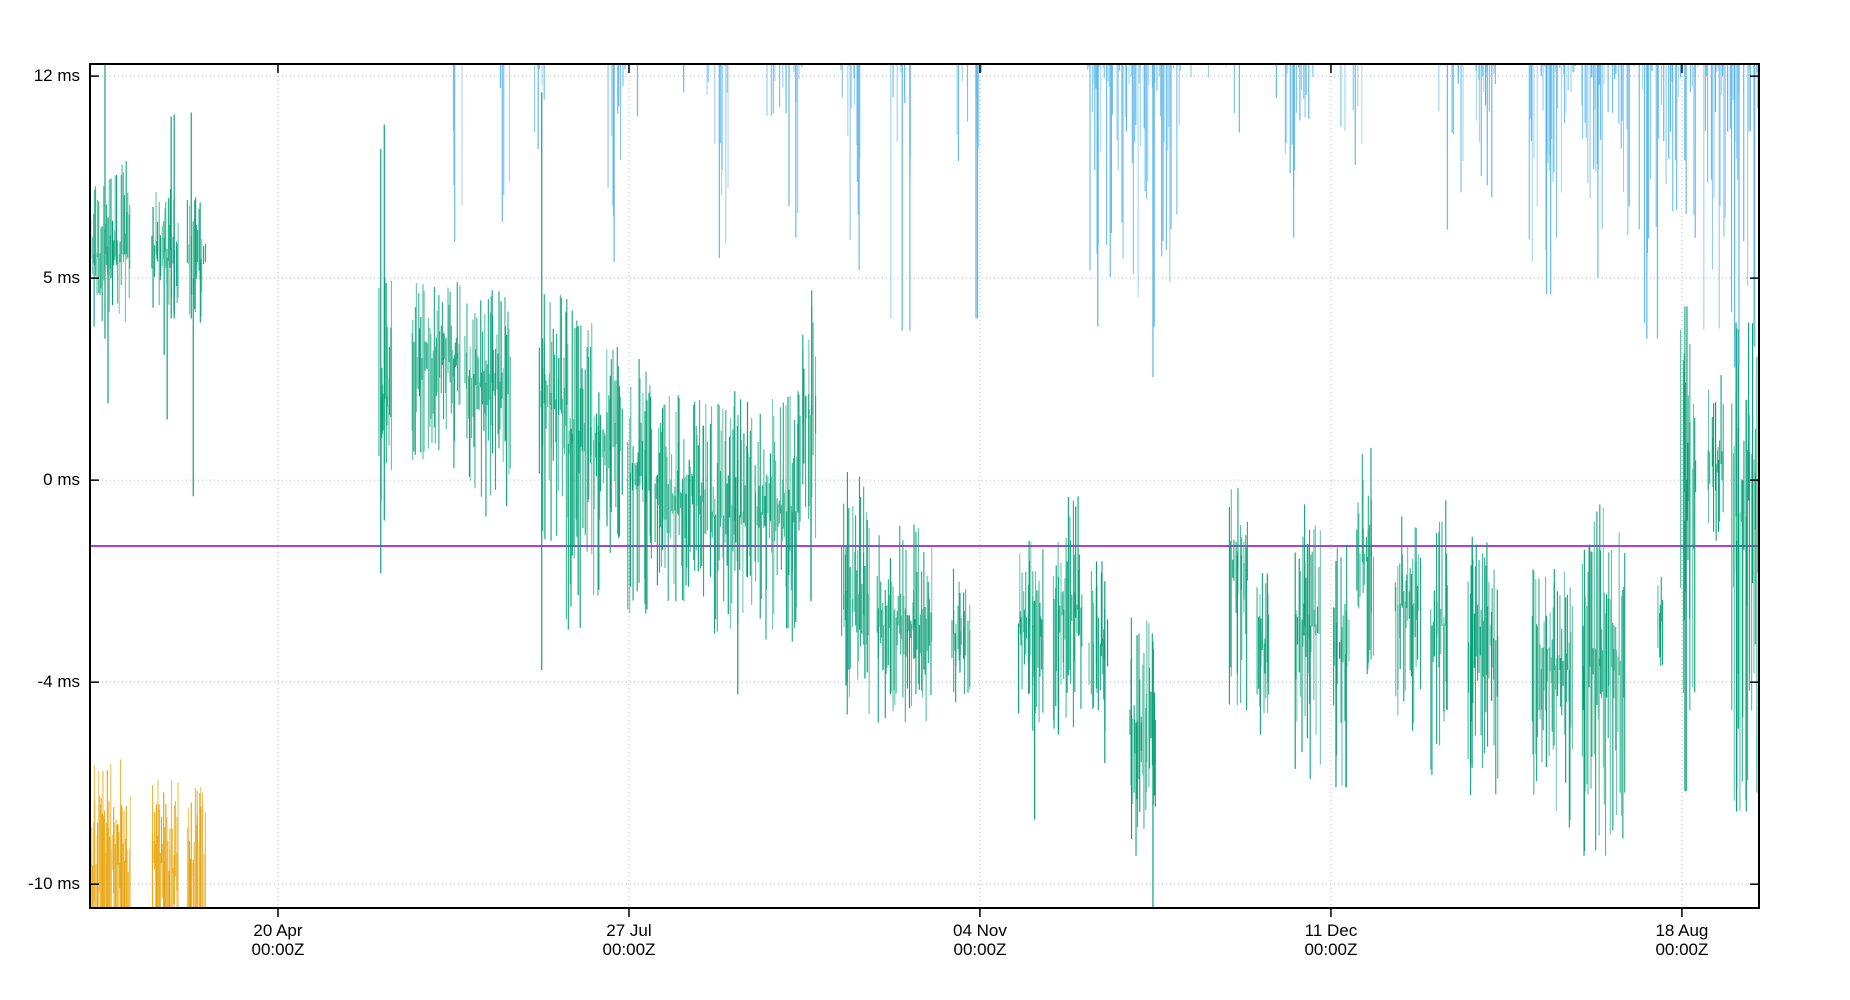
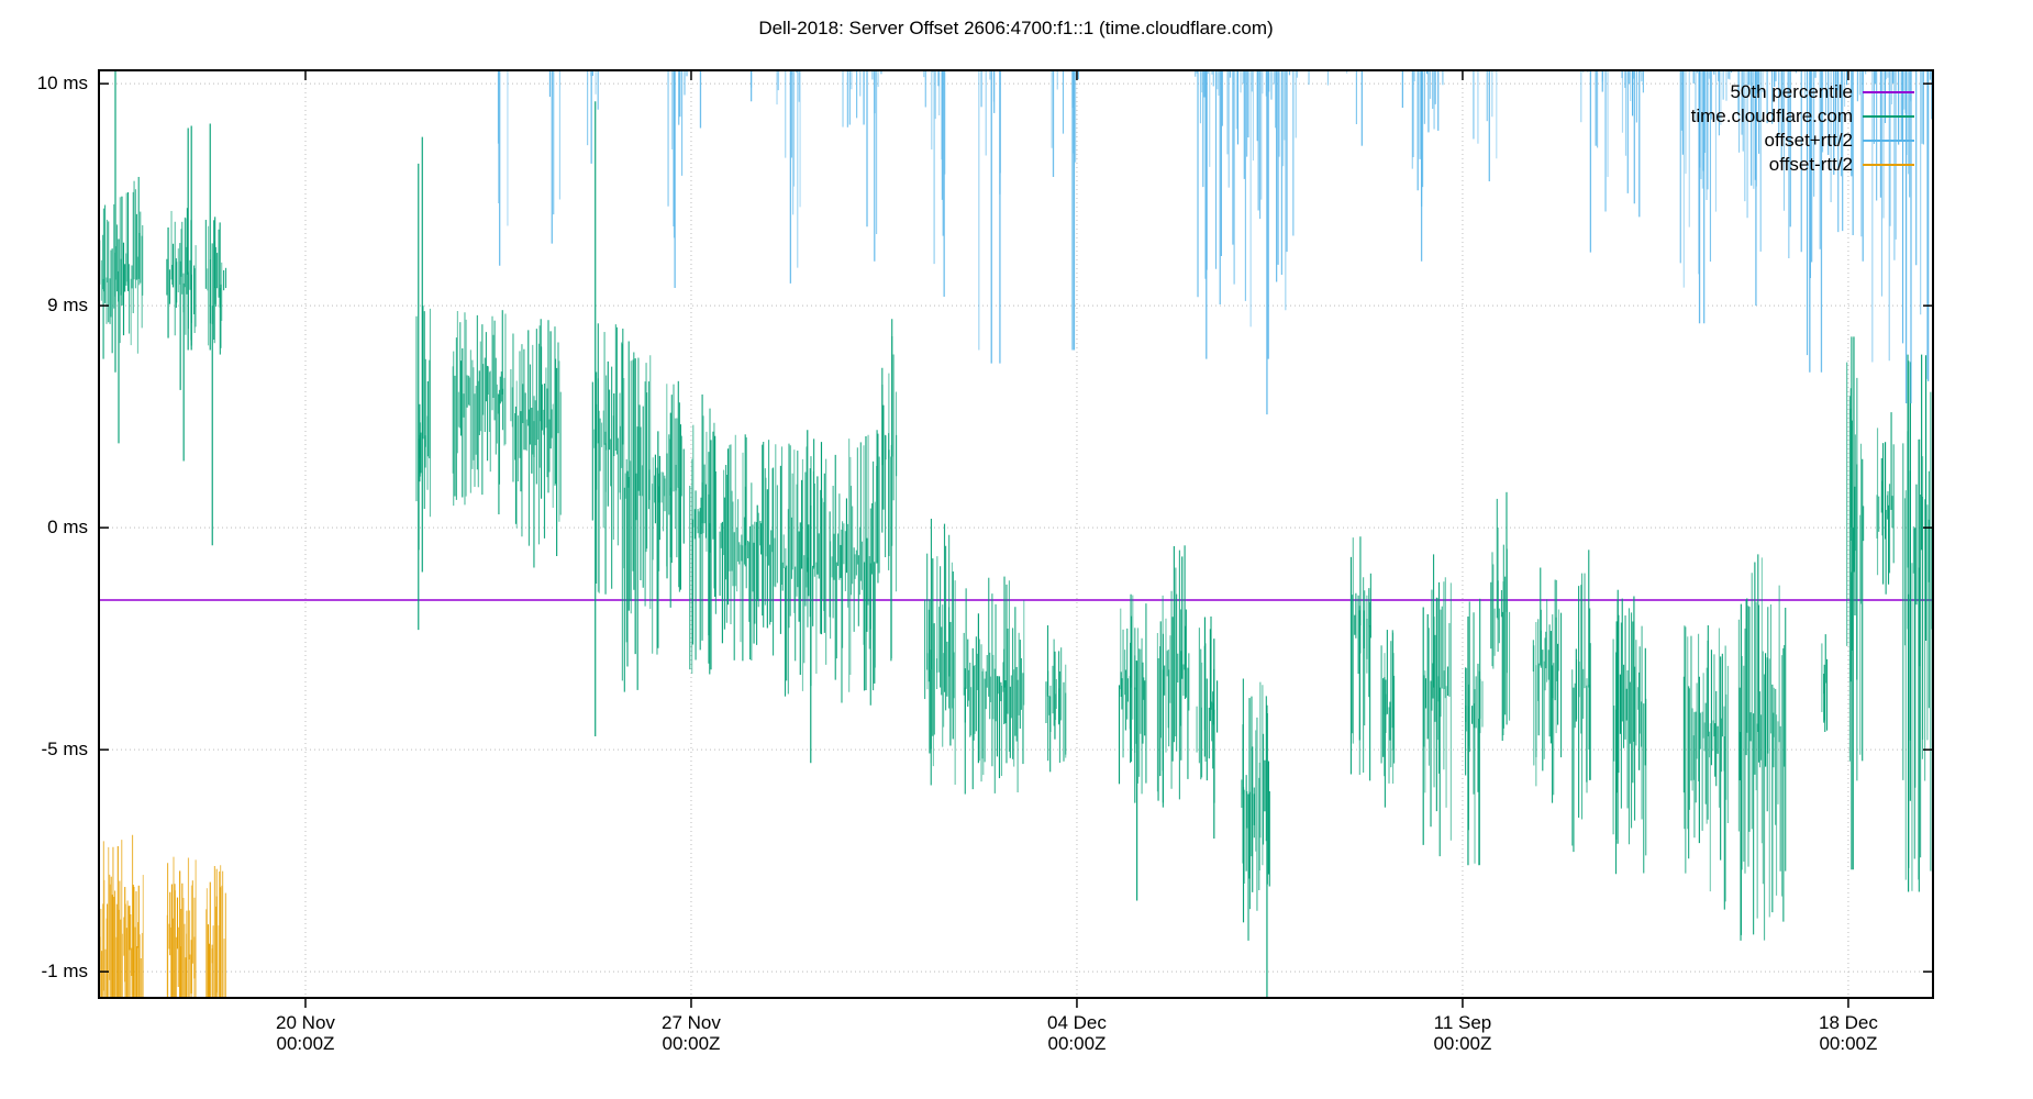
+ Dell-2018: Server Offset 2606:4700:f1::1 (time.cloudflare.com)
- 12 ms
+ 10 ms
- 5 ms
+ 9 ms
  0 ms
- -4 ms
+ -5 ms
- -10 ms
+ -1 ms
- 20 Apr
+ 20 Nov
  00:00Z
- 27 Jul
+ 27 Nov
  00:00Z
- 04 Nov
+ 04 Dec
  00:00Z
- 11 Dec
+ 11 Sep
  00:00Z
- 18 Aug
+ 18 Dec
  00:00Z
+ 50th percentile
+ time.cloudflare.com
+ offset+rtt/2
+ offset-rtt/2
